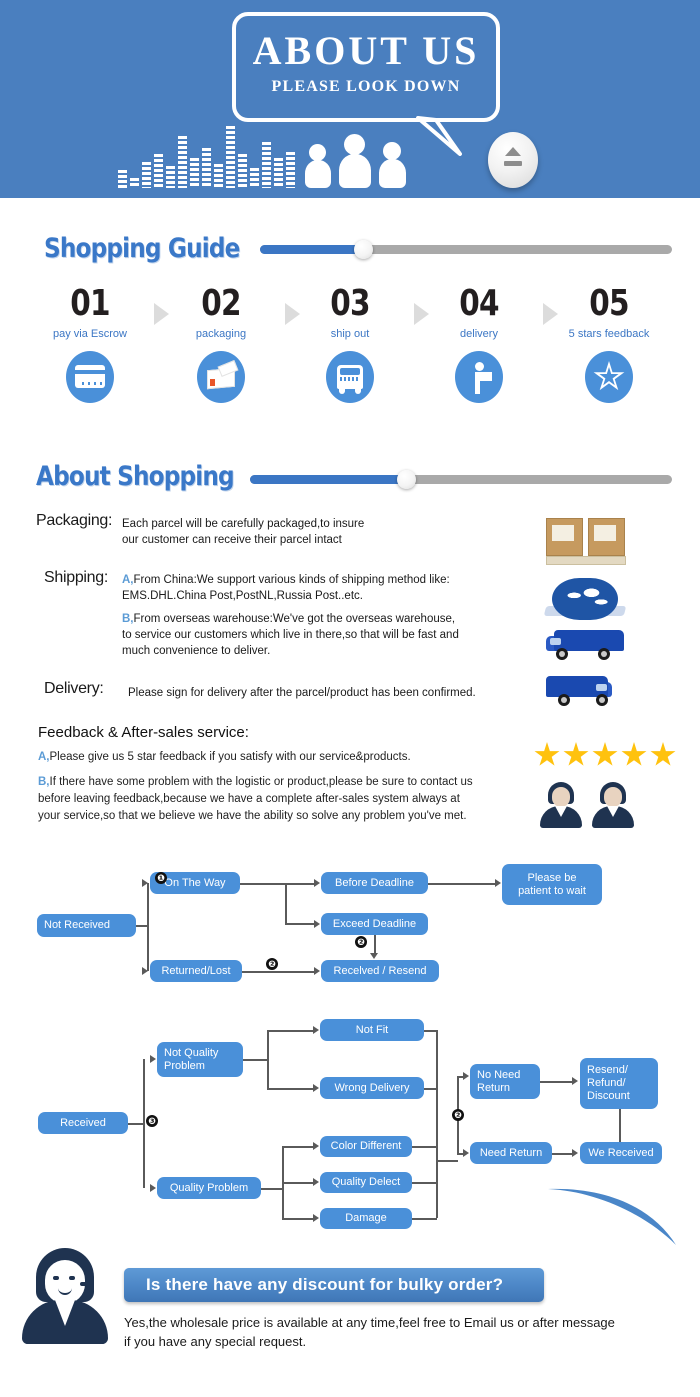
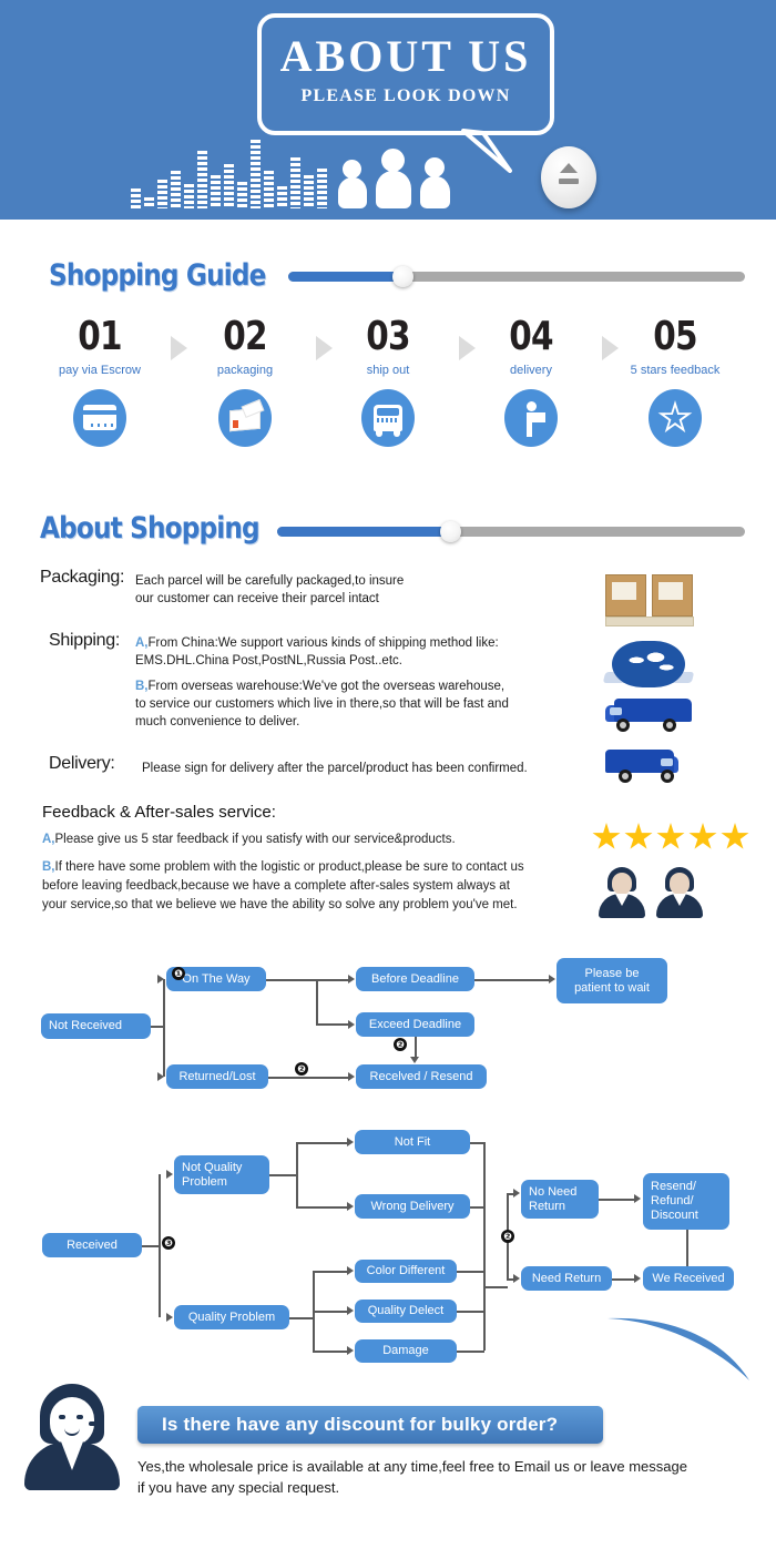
  ABOUT US
  PLEASE LOOK DOWN
  Shopping Guide
  01
  pay via Escrow
  02
  packaging
  03
  ship out
  04
  delivery
  05
  5 stars feedback
  About Shopping
  Packaging:
  Each parcel will be carefully packaged,to insure
  our customer can receive their parcel intact
  Shipping:
  A,From China:We support various kinds of shipping method like:
  EMS.DHL.China Post,PostNL,Russia Post..etc.
  B,From overseas warehouse:We've got the overseas warehouse,
  to service our customers which live in there,so that will be fast and
  much convenience to deliver.
  Delivery:
  Please sign for delivery after the parcel/product has been confirmed.
  Feedback & After-sales service:
  A,Please give us 5 star feedback if you satisfy with our service&products.
  B,If there have some problem with the logistic or product,please be sure to contact us
  before leaving feedback,because we have a complete after-sales system always at
  your service,so that we believe we have the ability so solve any problem you've met.
  Not Received
  On The Way
  Returned/Lost
  Before Deadline
  Exceed Deadline
  Recelved / Resend
  Please be
  patient to wait
  ❶
  ❷
  ❷
  Received
  Not Quality
  Problem
  Quality Problem
  Not Fit
  Wrong Delivery
  Color Different
  Quality Delect
  Damage
  No Need
  Return
  Need Return
  Resend/
  Refund/
  Discount
  We Received
  ❸
  ❷
  Is there have any discount for bulky order?
- Yes,the wholesale price is available at any time,feel free to Email us or after message
+ Yes,the wholesale price is available at any time,feel free to Email us or leave message
  if you have any special request.
